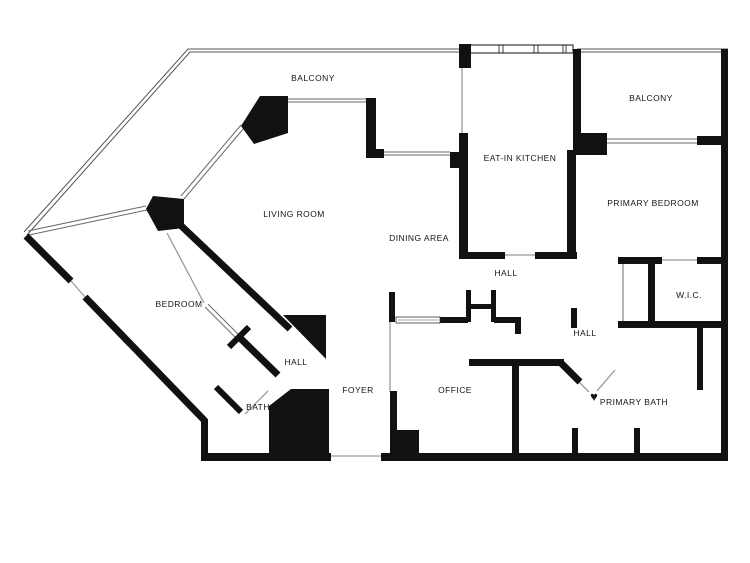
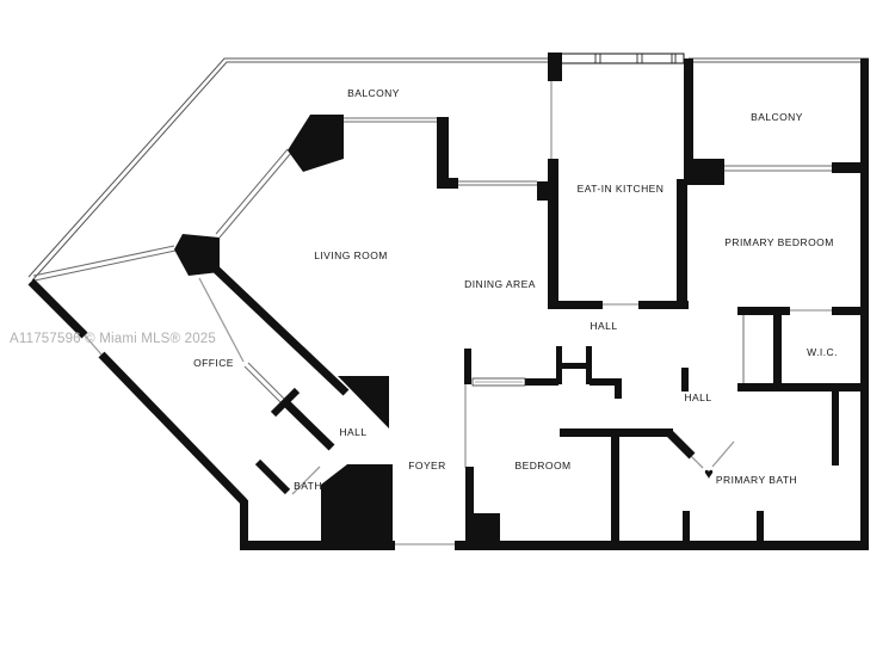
  BALCONY
  EAT-IN KITCHEN
  BALCONY
  PRIMARY BEDROOM
  LIVING ROOM
  DINING AREA
  HALL
  W.I.C.
- BEDROOM
+ OFFICE
  HALL
  HALL
  FOYER
- OFFICE
+ BEDROOM
  BATH
  PRIMARY BATH
  ♥
+ A11757596 © Miami MLS® 2025
